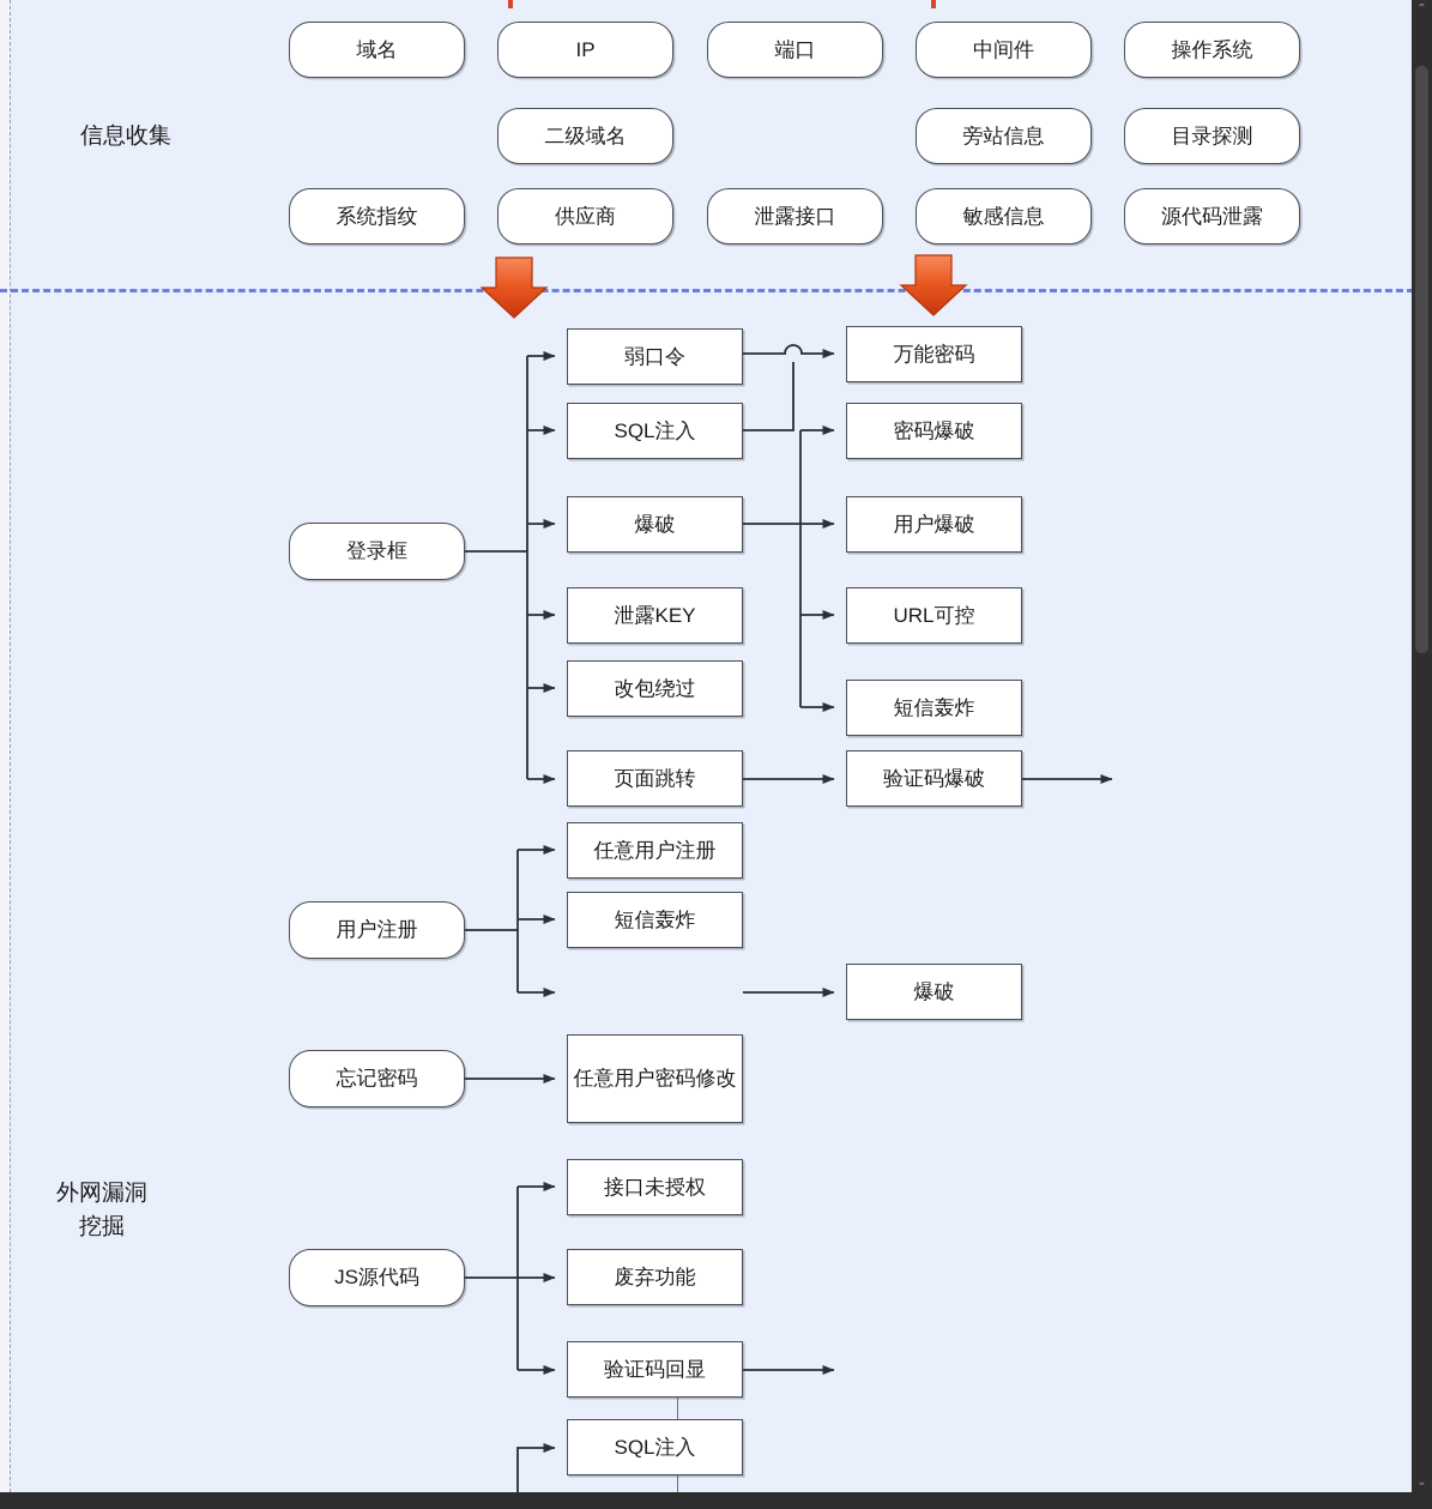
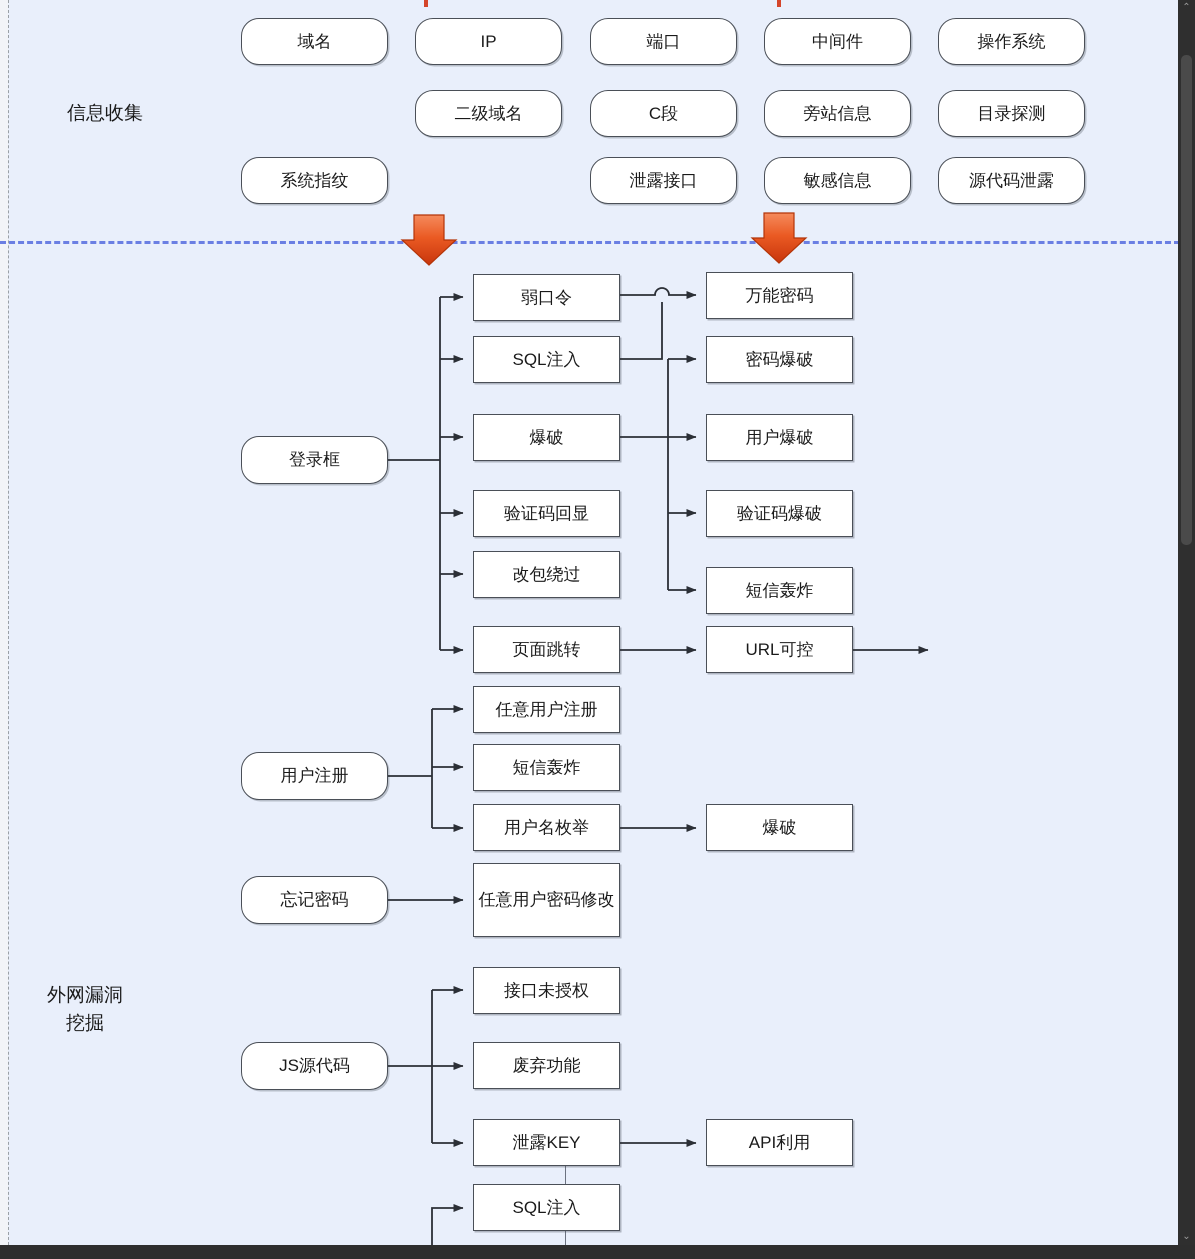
  信息收集
  外网漏洞
  挖掘
  域名
  IP
  端口
  中间件
  操作系统
  二级域名
+ C段
  旁站信息
  目录探测
  系统指纹
- 供应商
  泄露接口
  敏感信息
  源代码泄露
  登录框
  用户注册
  忘记密码
  JS源代码
  弱口令
  SQL注入
  爆破
- 泄露KEY
+ 验证码回显
  改包绕过
  页面跳转
  任意用户注册
  短信轰炸
+ 用户名枚举
  任意用户密码修改
  接口未授权
  废弃功能
- 验证码回显
+ 泄露KEY
  SQL注入
  万能密码
  密码爆破
  用户爆破
- URL可控
+ 验证码爆破
  短信轰炸
- 验证码爆破
+ URL可控
  爆破
+ API利用
  ⌃
  ⌄
